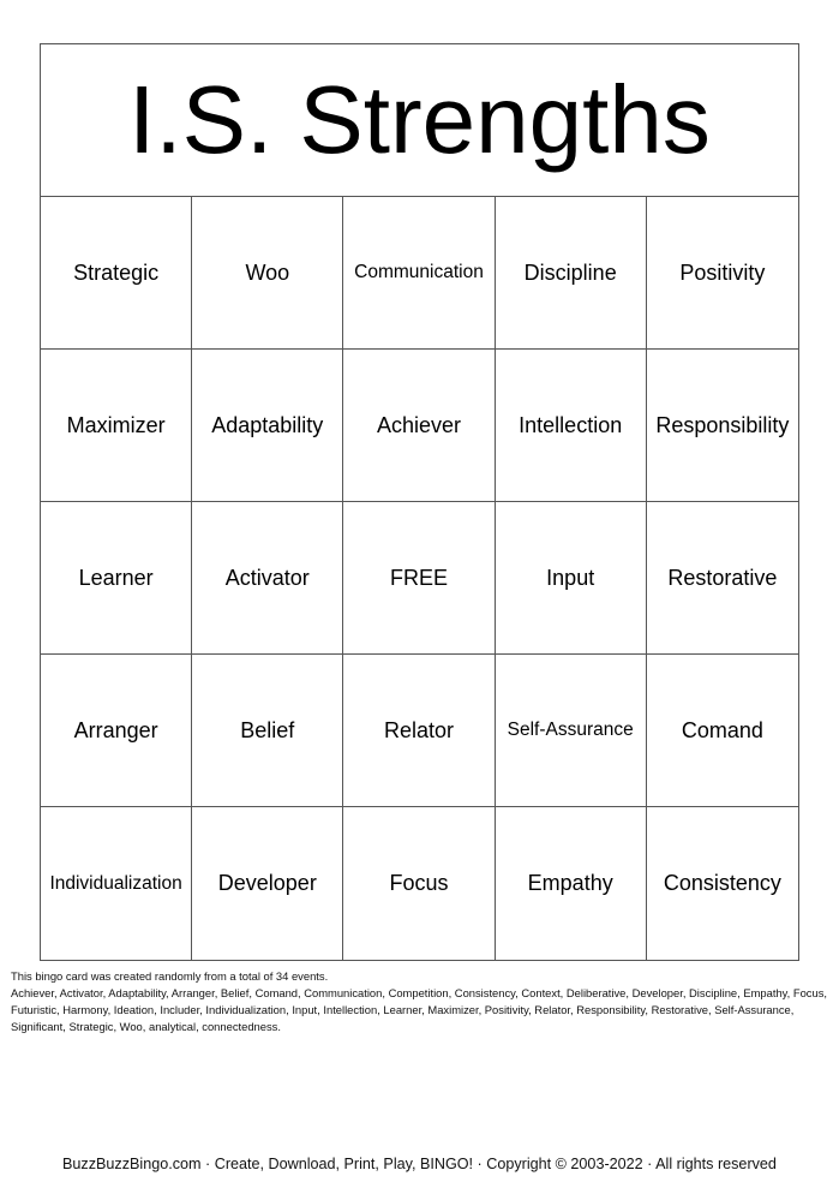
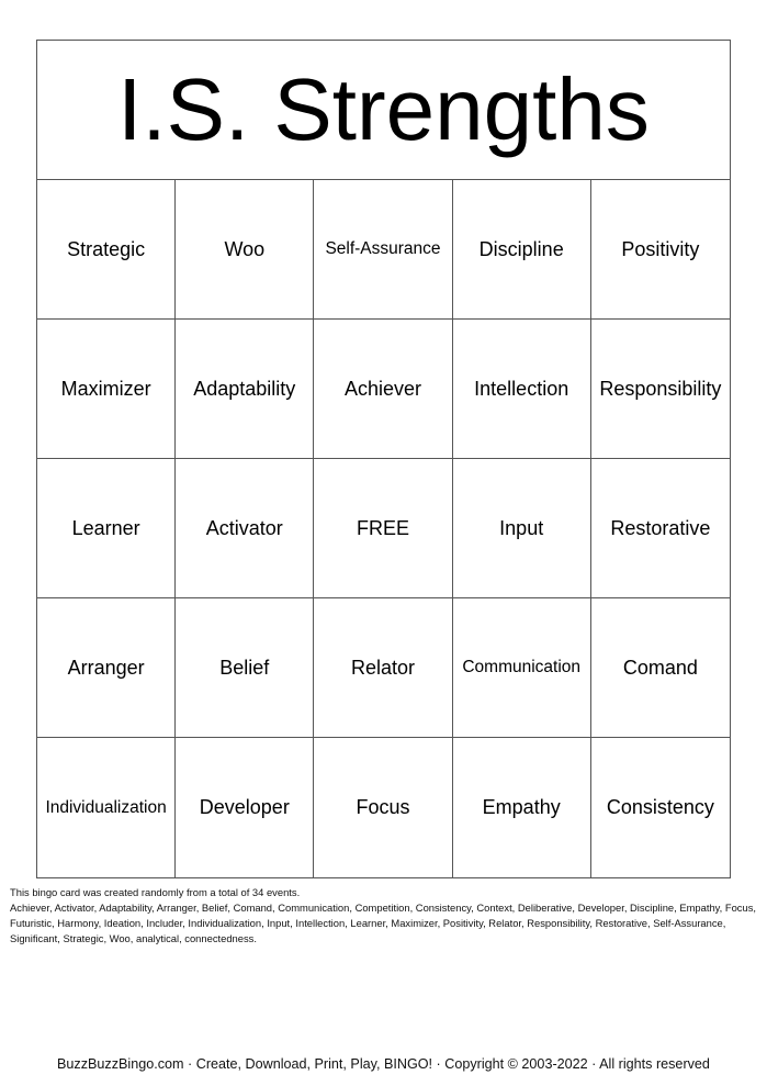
  I.S. Strengths
  Strategic
  Woo
- Communication
+ Self-Assurance
  Discipline
  Positivity
  Maximizer
  Adaptability
  Achiever
  Intellection
  Responsibility
  Learner
  Activator
  FREE
  Input
  Restorative
  Arranger
  Belief
  Relator
- Self-Assurance
+ Communication
  Comand
  Individualization
  Developer
  Focus
  Empathy
  Consistency
  This bingo card was created randomly from a total of 34 events.
  Achiever, Activator, Adaptability, Arranger, Belief, Comand, Communication, Competition, Consistency, Context, Deliberative, Developer, Discipline, Empathy, Focus, Futuristic, Harmony, Ideation, Includer, Individualization, Input, Intellection, Learner, Maximizer, Positivity, Relator, Responsibility, Restorative, Self-Assurance, Significant, Strategic, Woo, analytical, connectedness.
  BuzzBuzzBingo.com · Create, Download, Print, Play, BINGO! · Copyright © 2003-2022 · All rights reserved
